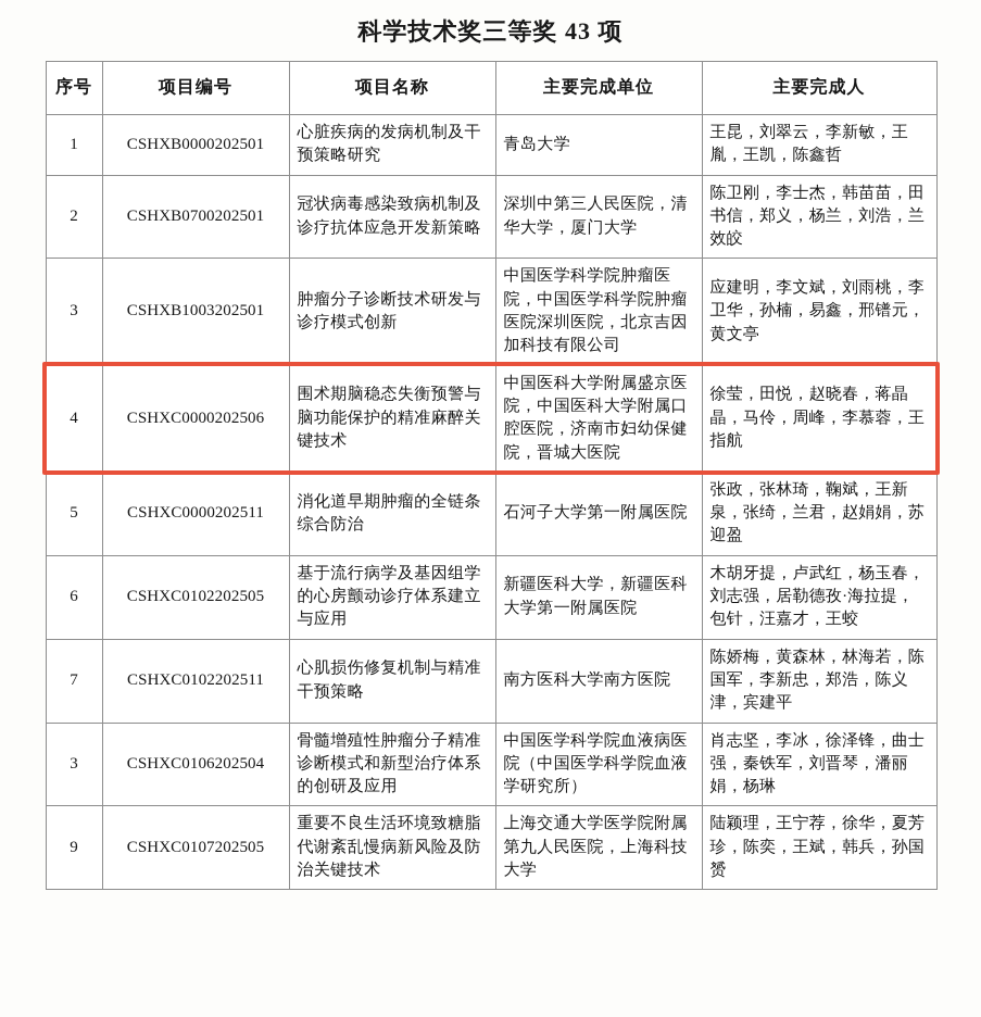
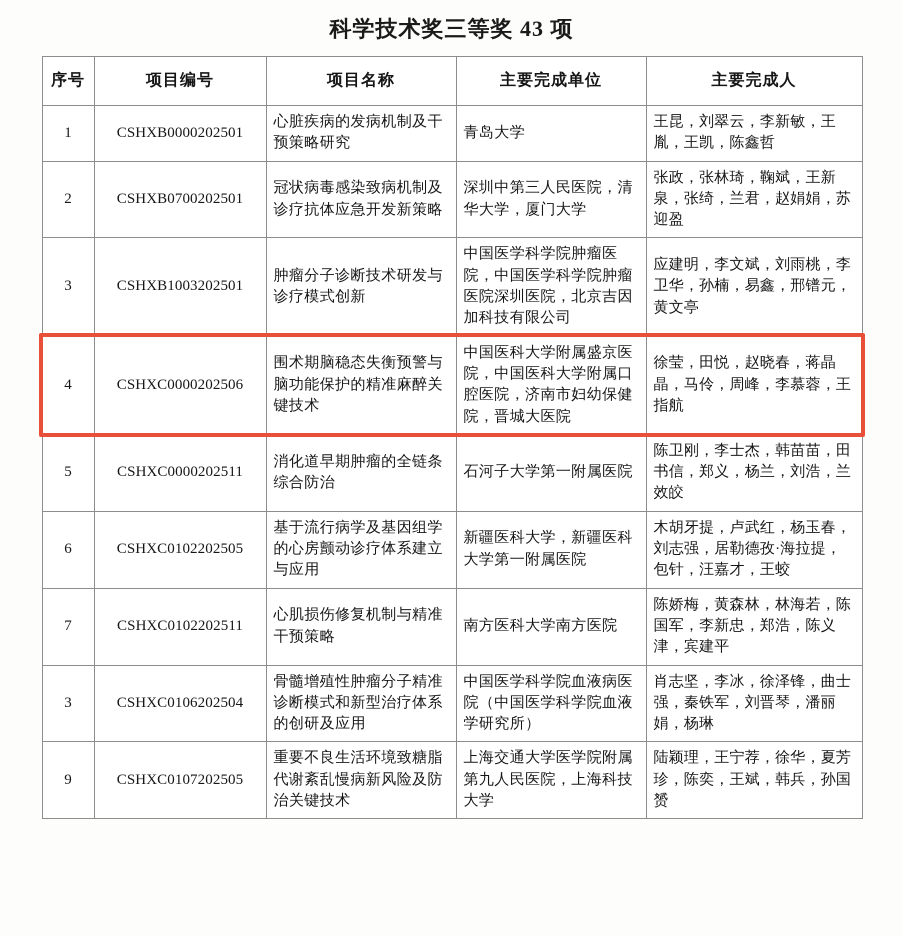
  科学技术奖三等奖 43 项
  序号	项目编号	项目名称	主要完成单位	主要完成人
  1	CSHXB0000202501	心脏疾病的发病机制及干预策略研究	青岛大学	王昆，刘翠云，李新敏，王胤，王凯，陈鑫哲
- 2	CSHXB0700202501	冠状病毒感染致病机制及诊疗抗体应急开发新策略	深圳中第三人民医院，清华大学，厦门大学	陈卫刚，李士杰，韩苗苗，田书信，郑义，杨兰，刘浩，兰效皎
+ 2	CSHXB0700202501	冠状病毒感染致病机制及诊疗抗体应急开发新策略	深圳中第三人民医院，清华大学，厦门大学	张政，张林琦，鞠斌，王新泉，张绮，兰君，赵娟娟，苏迎盈
  3	CSHXB1003202501	肿瘤分子诊断技术研发与诊疗模式创新	中国医学科学院肿瘤医院，中国医学科学院肿瘤医院深圳医院，北京吉因加科技有限公司	应建明，李文斌，刘雨桃，李卫华，孙楠，易鑫，邢镨元，黄文亭
  4	CSHXC0000202506	围术期脑稳态失衡预警与脑功能保护的精准麻醉关键技术	中国医科大学附属盛京医院，中国医科大学附属口腔医院，济南市妇幼保健院，晋城大医院	徐莹，田悦，赵晓春，蒋晶晶，马伶，周峰，李慕蓉，王指航
- 5	CSHXC0000202511	消化道早期肿瘤的全链条综合防治	石河子大学第一附属医院	张政，张林琦，鞠斌，王新泉，张绮，兰君，赵娟娟，苏迎盈
+ 5	CSHXC0000202511	消化道早期肿瘤的全链条综合防治	石河子大学第一附属医院	陈卫刚，李士杰，韩苗苗，田书信，郑义，杨兰，刘浩，兰效皎
  6	CSHXC0102202505	基于流行病学及基因组学的心房颤动诊疗体系建立与应用	新疆医科大学，新疆医科大学第一附属医院	木胡牙提，卢武红，杨玉春，刘志强，居勒德孜·海拉提，包针，汪嘉才，王蛟
  7	CSHXC0102202511	心肌损伤修复机制与精准干预策略	南方医科大学南方医院	陈娇梅，黄森林，林海若，陈国军，李新忠，郑浩，陈义津，宾建平
  3	CSHXC0106202504	骨髓增殖性肿瘤分子精准诊断模式和新型治疗体系的创研及应用	中国医学科学院血液病医院（中国医学科学院血液学研究所）	肖志坚，李冰，徐泽锋，曲士强，秦铁军，刘晋琴，潘丽娟，杨琳
  9	CSHXC0107202505	重要不良生活环境致糖脂代谢紊乱慢病新风险及防治关键技术	上海交通大学医学院附属第九人民医院，上海科技大学	陆颖理，王宁荐，徐华，夏芳珍，陈奕，王斌，韩兵，孙国赟
